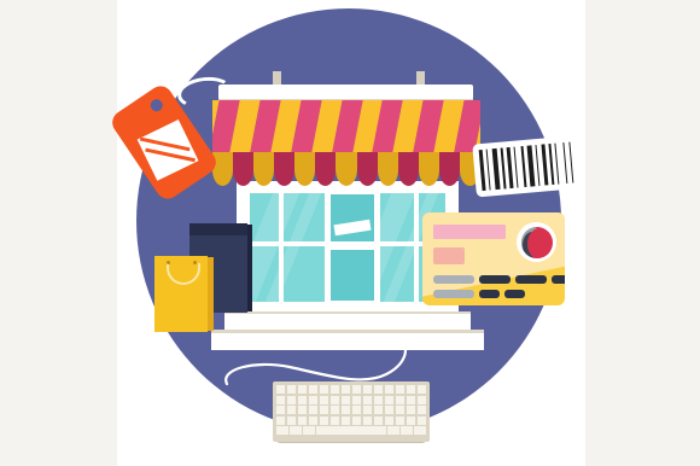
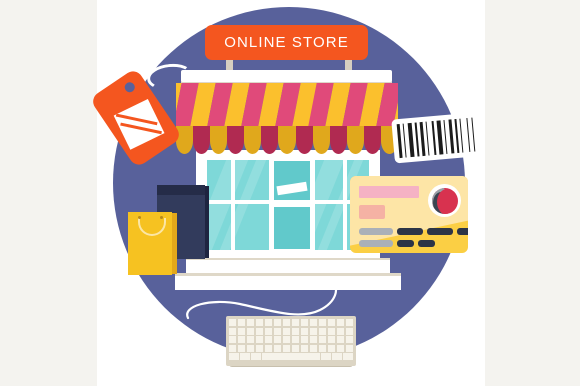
+ ONLINE STORE
